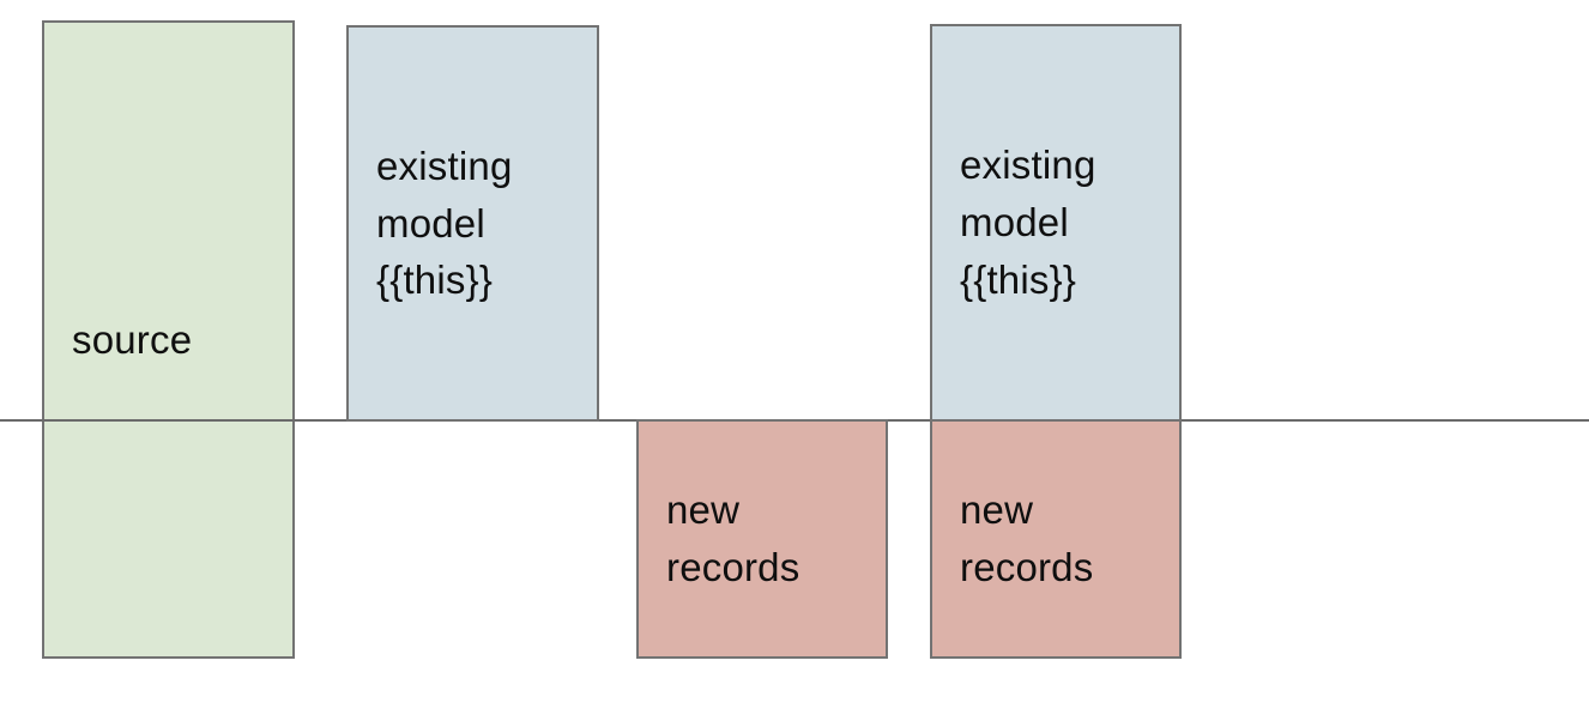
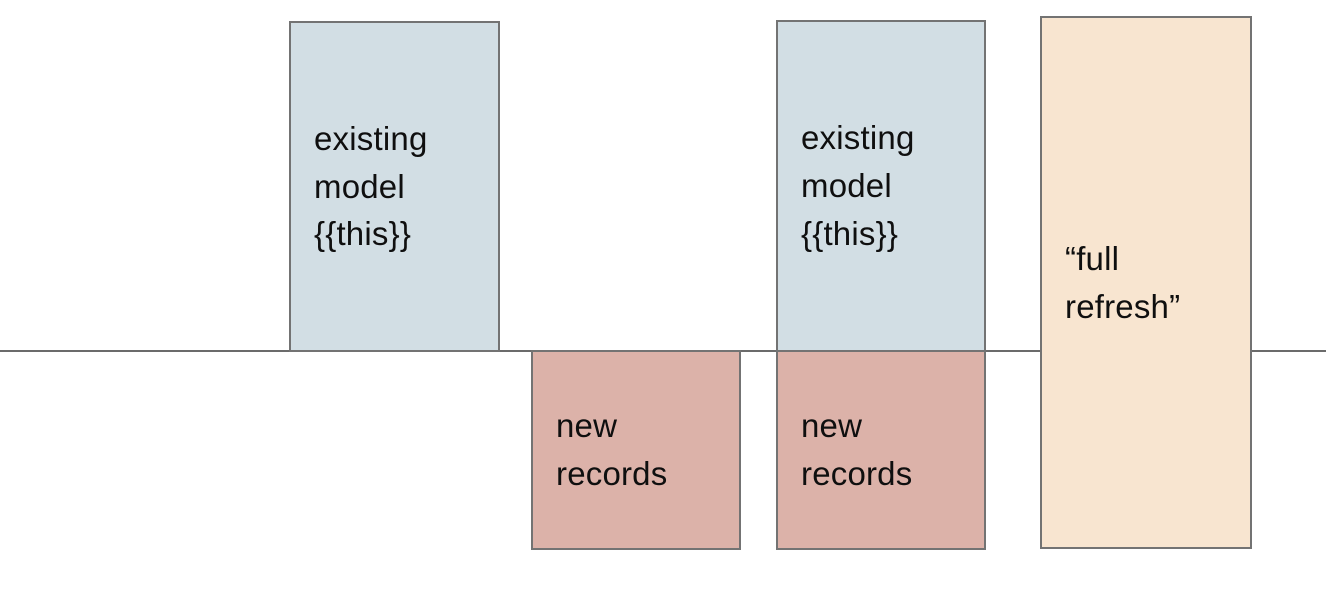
- source
  existing
  model
  {{this}}
  new
  records
  existing
  model
  {{this}}
  new
  records
+ “full
+ refresh”
